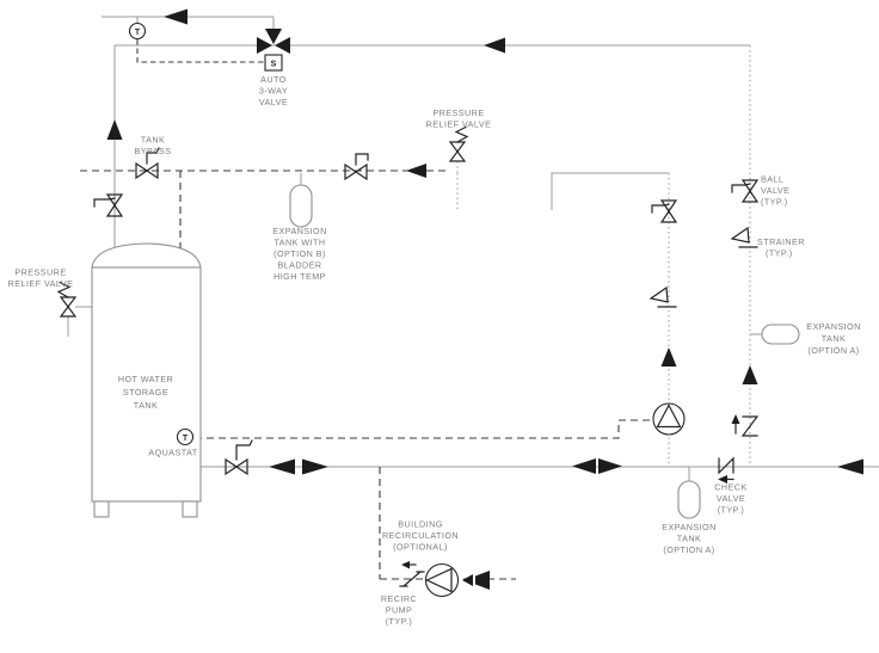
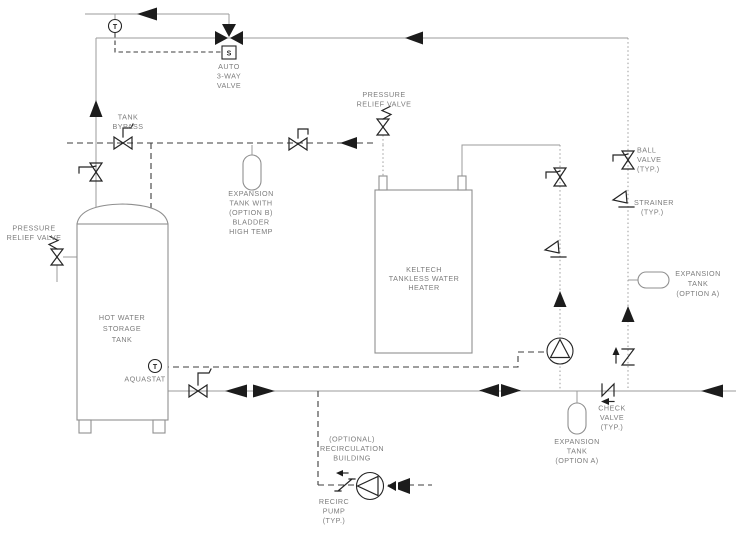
  HOT WATER
  STORAGE
  TANK
+ KELTECH
+ TANKLESS WATER
+ HEATER
  EXPANSION
  TANK WITH
  (OPTION B)
  BLADDER
  HIGH TEMP
  EXPANSION
  TANK
  (OPTION A)
  EXPANSION
  TANK
  (OPTION A)
  AUTO
  3-WAY
  VALVE
  PRESSURE
  RELIEF VALVE
  PRESSURE
  RELIEF VALVE
  TANK
  BYPASS
  BALL
  VALVE
  (TYP.)
  STRAINER
  (TYP.)
  CHECK
  VALVE
  (TYP.)
  AQUASTAT
- BUILDING
+ (OPTIONAL)
  RECIRCULATION
- (OPTIONAL)
+ BUILDING
  RECIRC
  PUMP
  (TYP.)
